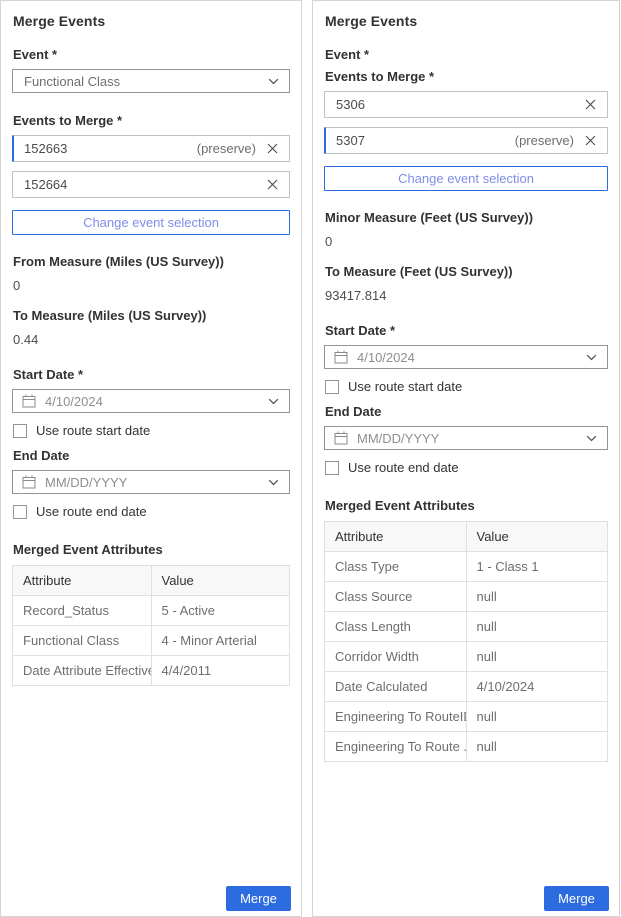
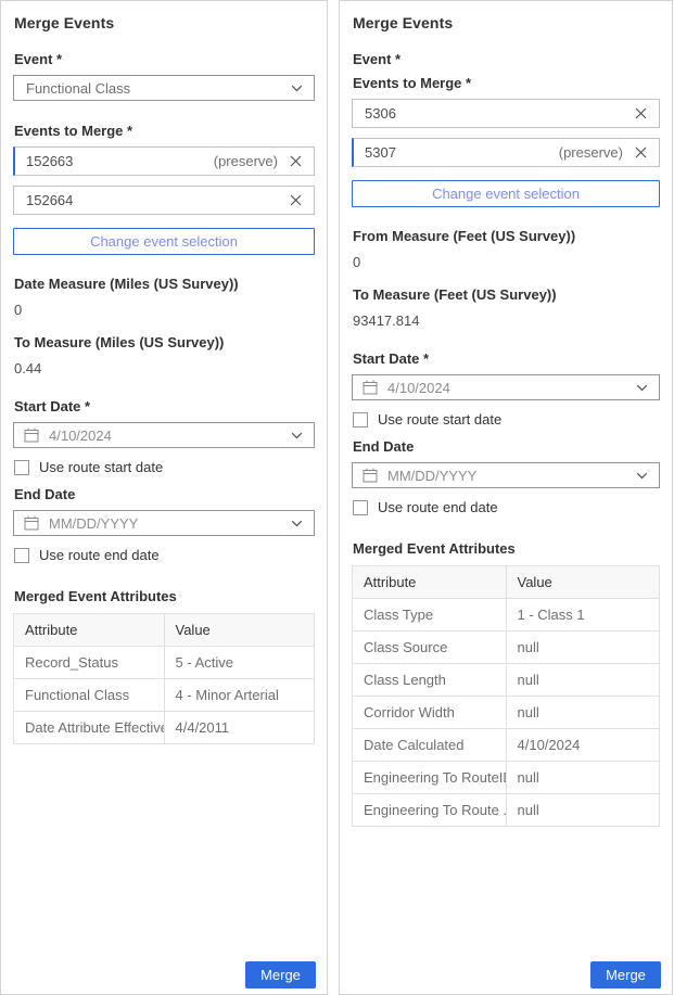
  Merge Events
  Event *
  Functional Class
  Events to Merge *
  152663
  (preserve)
  152664
  Change event selection
- From Measure (Miles (US Survey))
+ Date Measure (Miles (US Survey))
  0
  To Measure (Miles (US Survey))
  0.44
  Start Date *
  4/10/2024
  Use route start date
  End Date
  MM/DD/YYYY
  Use route end date
  Merged Event Attributes
  Attribute	Value
  Record_Status	5 - Active
  Functional Class	4 - Minor Arterial
  Date Attribute Effectiv	4/4/2011
  Merge
  Merge Events
  Event *
  Events to Merge *
  5306
  5307
  (preserve)
  Change event selection
- Minor Measure (Feet (US Survey))
+ From Measure (Feet (US Survey))
  0
  To Measure (Feet (US Survey))
  93417.814
  Start Date *
  4/10/2024
  Use route start date
  End Date
  MM/DD/YYYY
  Use route end date
  Merged Event Attributes
  Attribute	Value
  Class Type	1 - Class 1
  Class Source	null
  Class Length	null
  Corridor Width	null
  Date Calculated	4/10/2024
  Engineering To RouteI	null
  Engineering To Route .	null
  Merge
